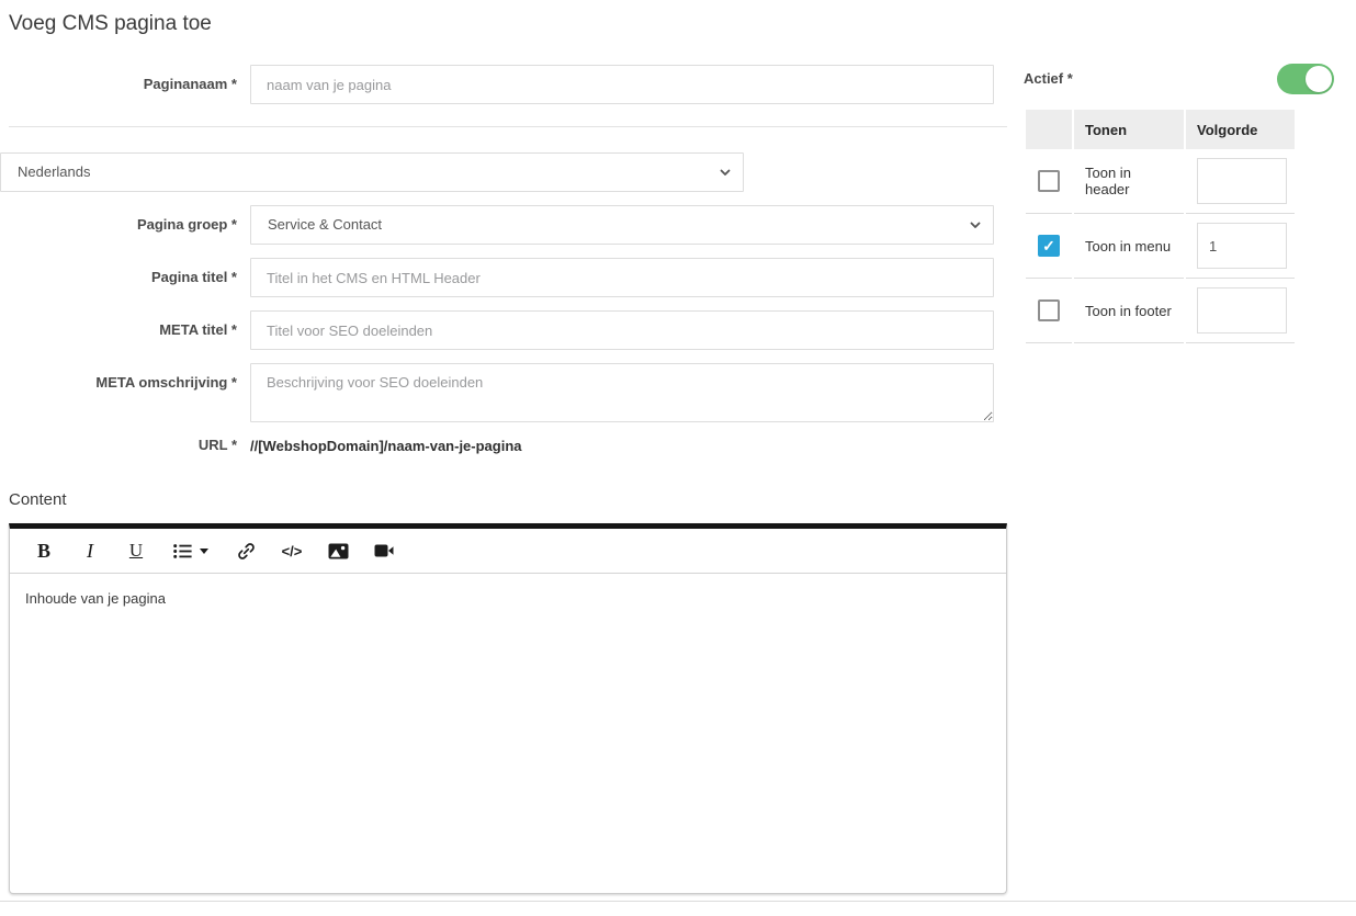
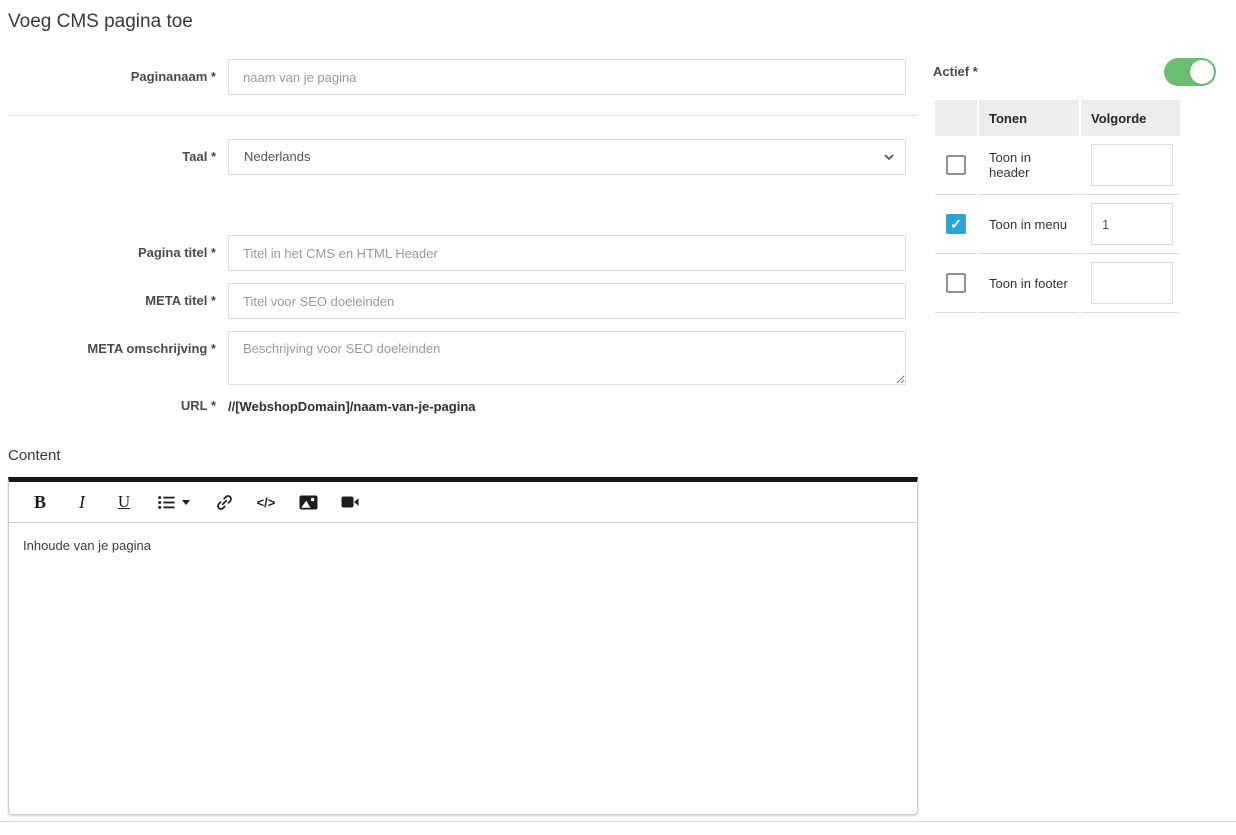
  Voeg CMS pagina toe
  Paginanaam *
  naam van je pagina
+ Taal *
  Nederlands
- Pagina groep *
- Service & Contact
  Pagina titel *
  Titel in het CMS en HTML Header
  META titel *
  Titel voor SEO doeleinden
  META omschrijving *
  Beschrijving voor SEO doeleinden
  URL *
  //[WebshopDomain]/naam-van-je-pagina
  Actief *
  	Tonen	Volgorde
  	Toon in header
  ✓	Toon in menu	1
  	Toon in footer
  Content
  B
  I
  U
  </>
  Inhoude van je pagina
